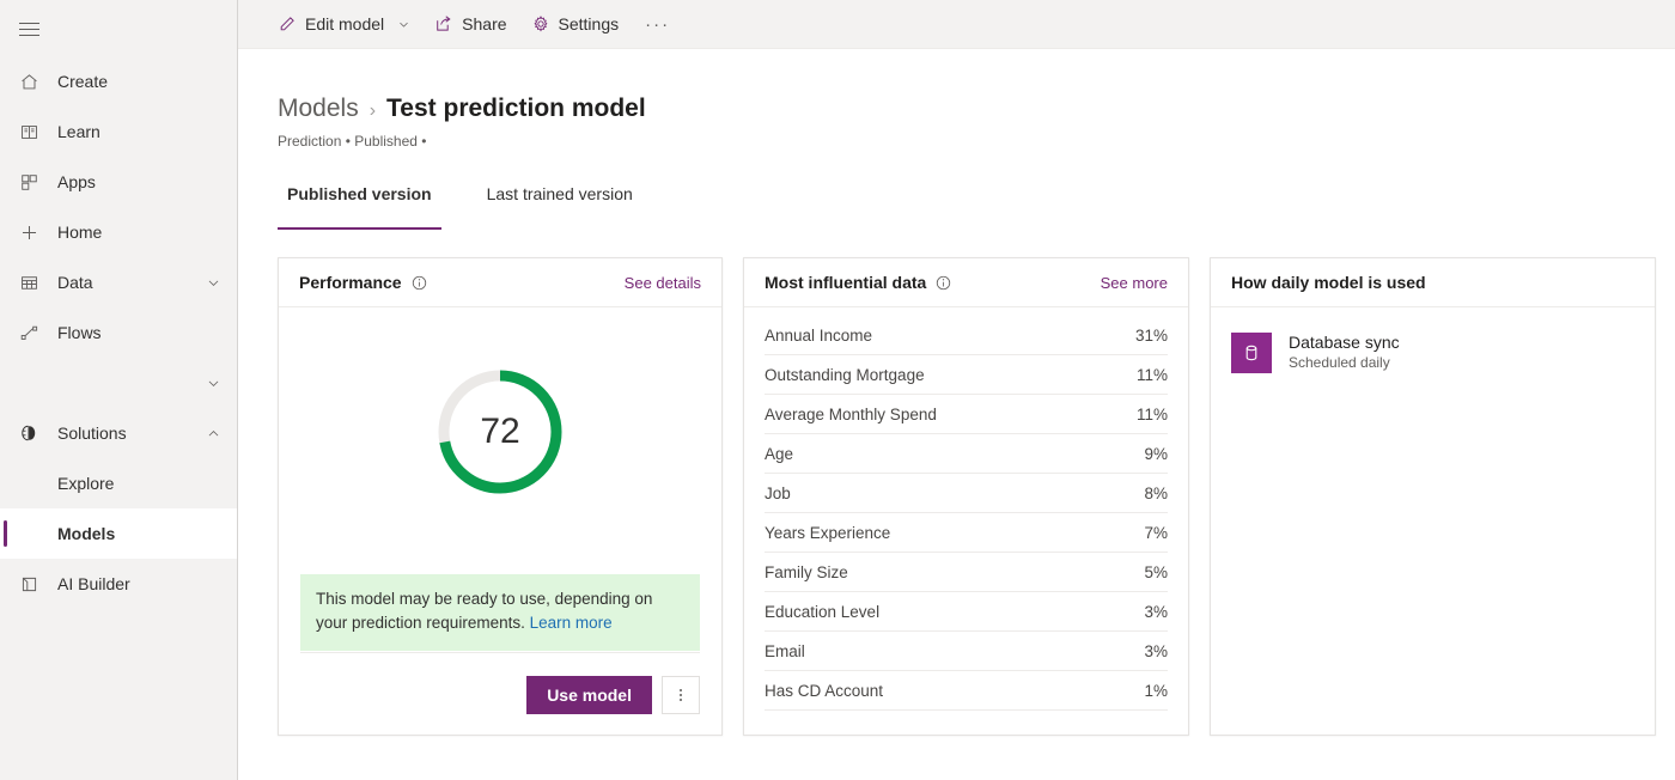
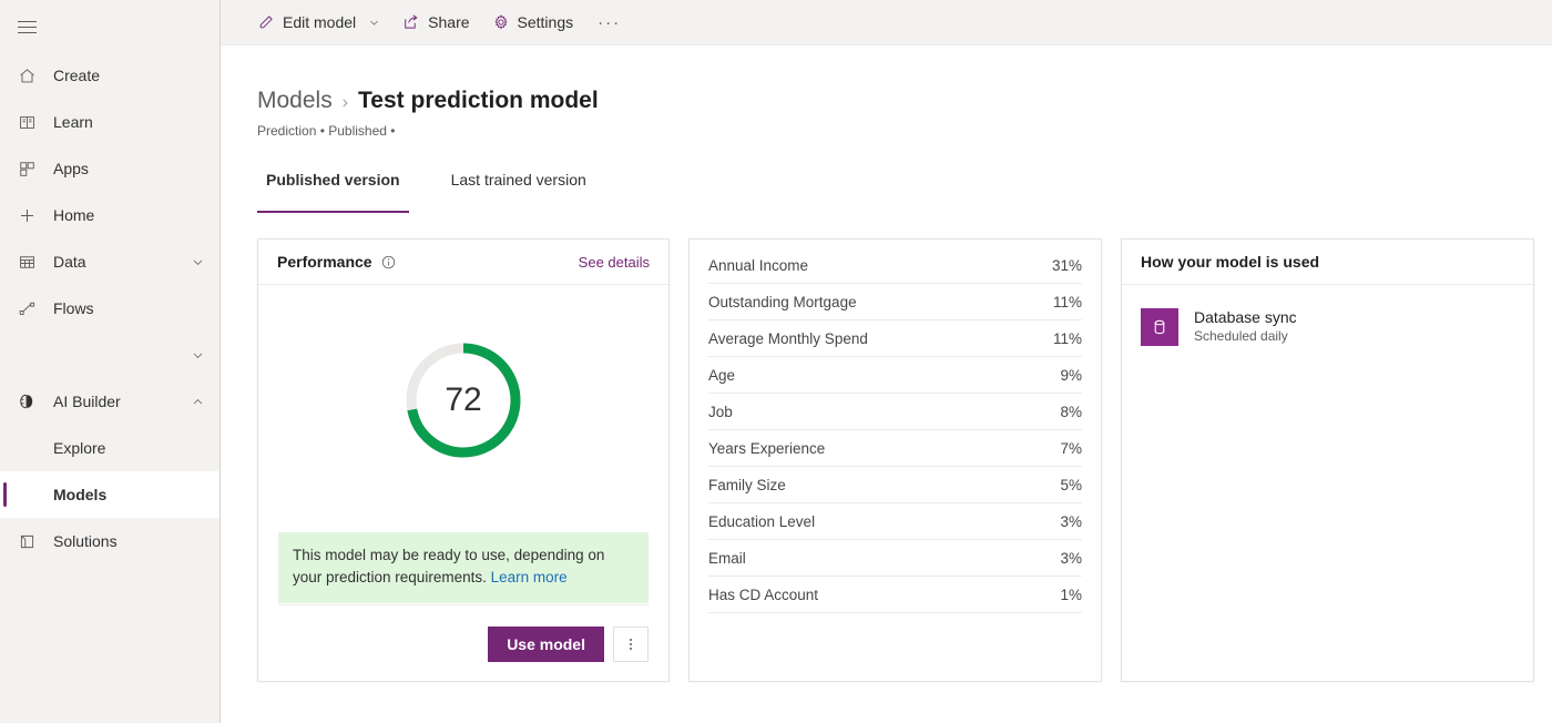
  Create
  Learn
  Apps
  Home
  Data
  Flows
- Solutions
+ AI Builder
  Explore
  Models
- AI Builder
+ Solutions
  Edit model
  Share
  Settings
  ···
  Models
  ›
  Test prediction model
  Prediction • Published •
  Published version
  Last trained version
  Performance
  See details
  72
  This model may be ready to use, depending on your prediction requirements. Learn more
  Use model
- Most influential data
- See more
  Annual Income
  31%
  Outstanding Mortgage
  11%
  Average Monthly Spend
  11%
  Age
  9%
  Job
  8%
  Years Experience
  7%
  Family Size
  5%
  Education Level
  3%
  Email
  3%
  Has CD Account
  1%
- How daily model is used
+ How your model is used
  Database sync
  Scheduled daily
